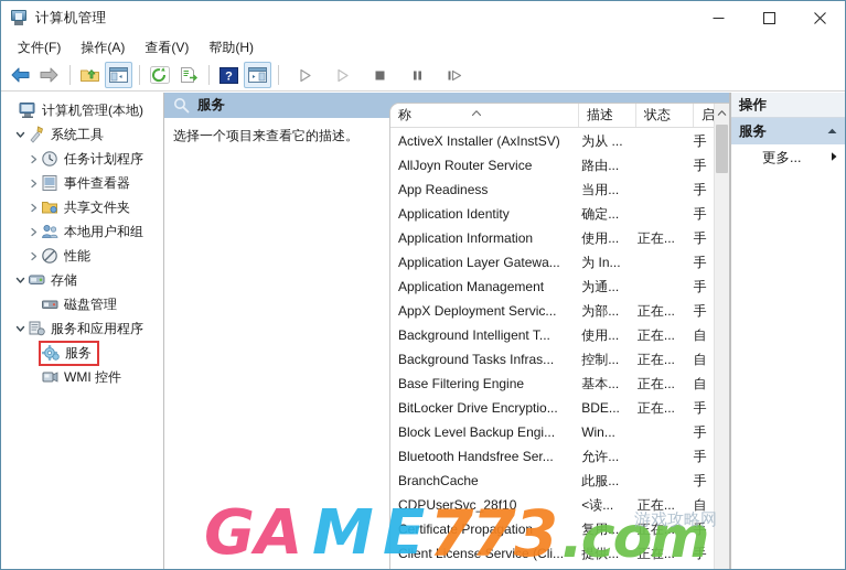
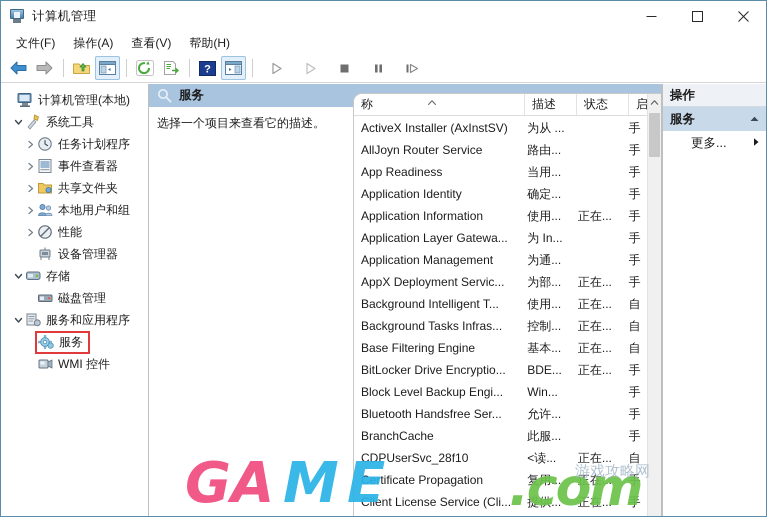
  计算机管理
  文件(F)
  操作(A)
  查看(V)
  帮助(H)
  ?
  计算机管理(本地)
  系统工具
  任务计划程序
  事件查看器
  共享文件夹
  本地用户和组
  性能
+ 设备管理器
  存储
  磁盘管理
  服务和应用程序
  服务
  WMI 控件
  服务
  选择一个项目来查看它的描述。
  称
  描述
  状态
  启
  ActiveX Installer (AxInstSV)
  为从 ...
  手
  AllJoyn Router Service
  路由...
  手
  App Readiness
  当用...
  手
  Application Identity
  确定...
  手
  Application Information
  使用...
  正在...
  手
  Application Layer Gatewa...
  为 In...
  手
  Application Management
  为通...
  手
  AppX Deployment Servic...
  为部...
  正在...
  手
  Background Intelligent T...
  使用...
  正在...
  自
  Background Tasks Infras...
  控制...
  正在...
  自
  Base Filtering Engine
  基本...
  正在...
  自
  BitLocker Drive Encryptio...
  BDE...
  正在...
  手
  Block Level Backup Engi...
  Win...
  手
  Bluetooth Handsfree Ser...
  允许...
  手
  BranchCache
  此服...
  手
  CDPUserSvc_28f10
  <读...
  正在...
  自
  Certificate Propagation
  复用...
  正在...
  手
  Client License Service (Cli...
  提供...
  正在...
  手
  操作
  服务
  更多...
  G
  A
  M
  E
- 773
  .com
  游戏攻略网
